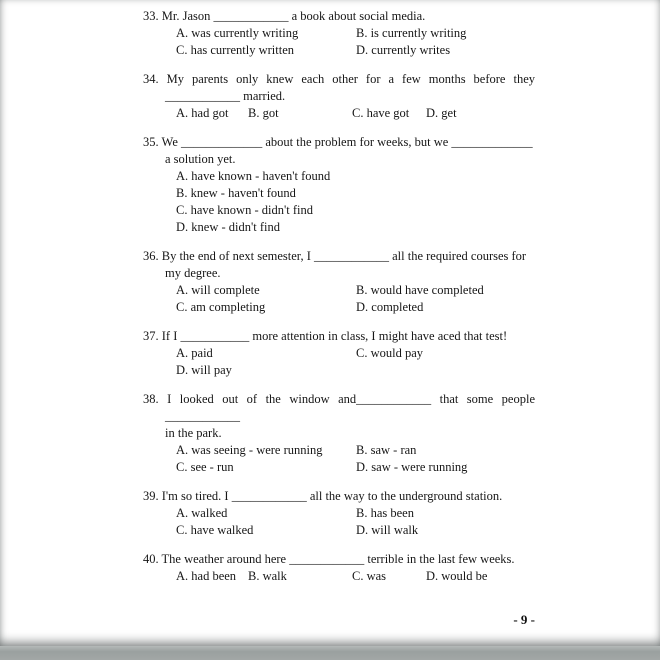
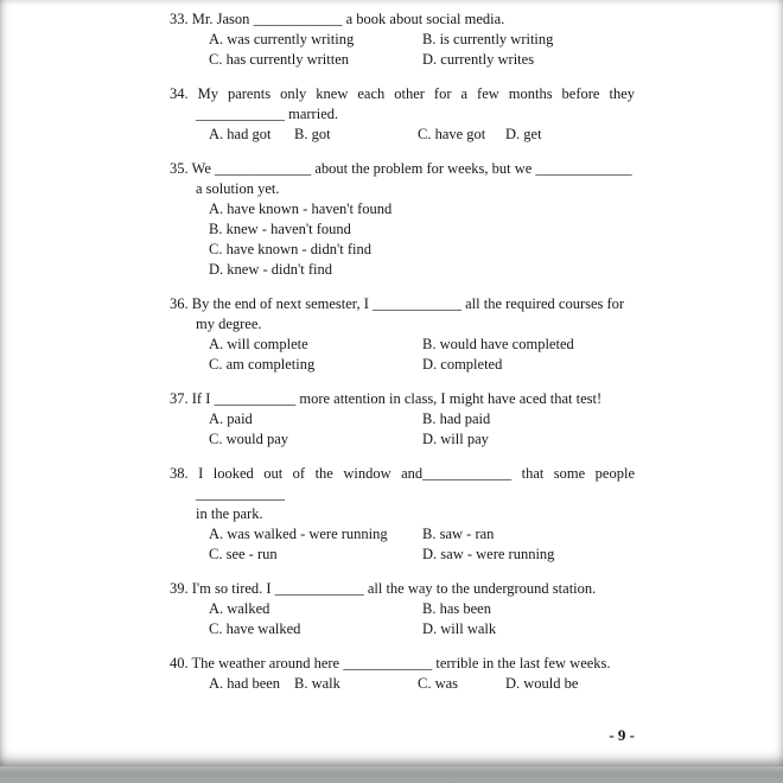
  33. Mr. Jason ____________ a book about social media.
  A. was currently writing
  B. is currently writing
  C. has currently written
  D. currently writes
  34. My parents only knew each other for a few months before they
  ____________ married.
  A. had got
  B. got
  C. have got
  D. get
  35. We _____________ about the problem for weeks, but we _____________
  a solution yet.
  A. have known - haven't found
  B. knew - haven't found
  C. have known - didn't find
  D. knew - didn't find
  36. By the end of next semester, I ____________ all the required courses for
  my degree.
  A. will complete
  B. would have completed
  C. am completing
  D. completed
  37. If I ___________ more attention in class, I might have aced that test!
  A. paid
+ B. had paid
  C. would pay
  D. will pay
  38. I looked out of the window and____________ that some people ____________
  in the park.
- A. was seeing - were running
+ A. was walked - were running
  B. saw - ran
  C. see - run
  D. saw - were running
  39. I'm so tired. I ____________ all the way to the underground station.
  A. walked
  B. has been
  C. have walked
  D. will walk
  40. The weather around here ____________ terrible in the last few weeks.
  A. had been
  B. walk
  C. was
  D. would be
  - 9 -
